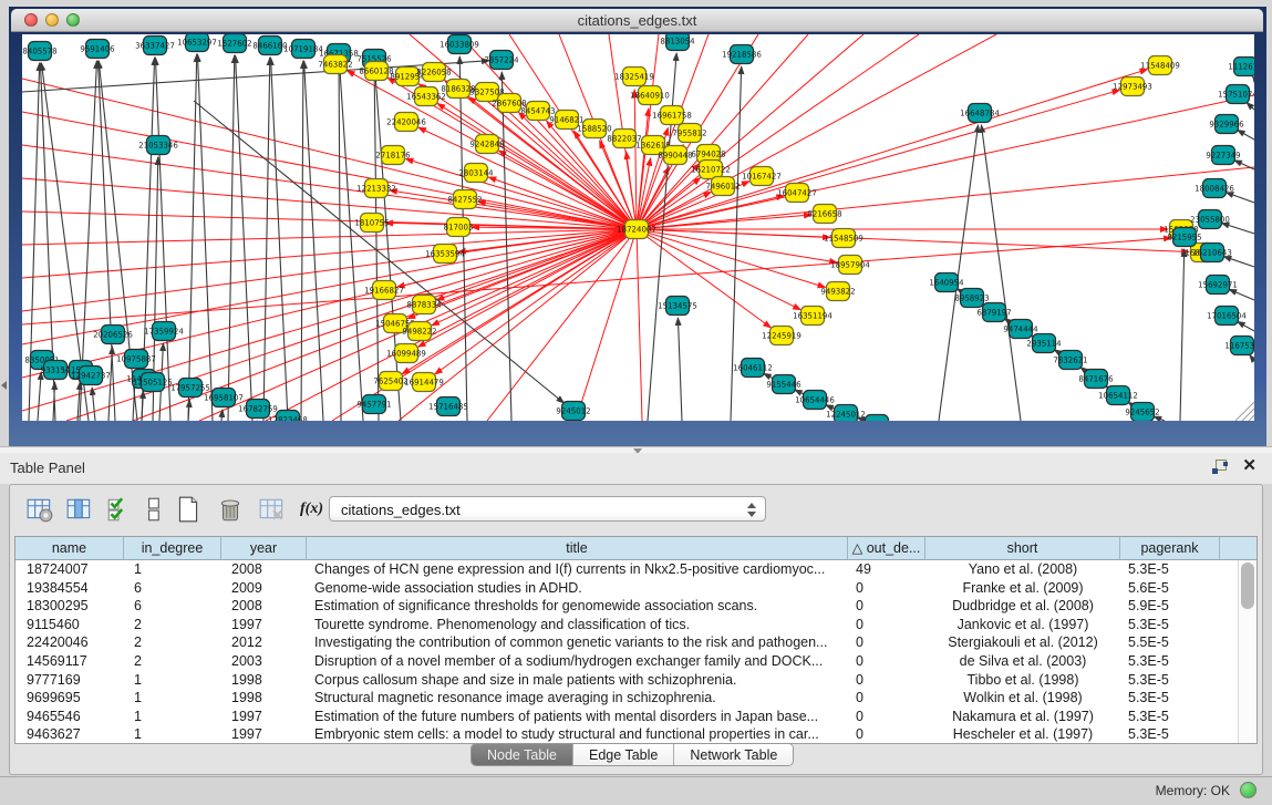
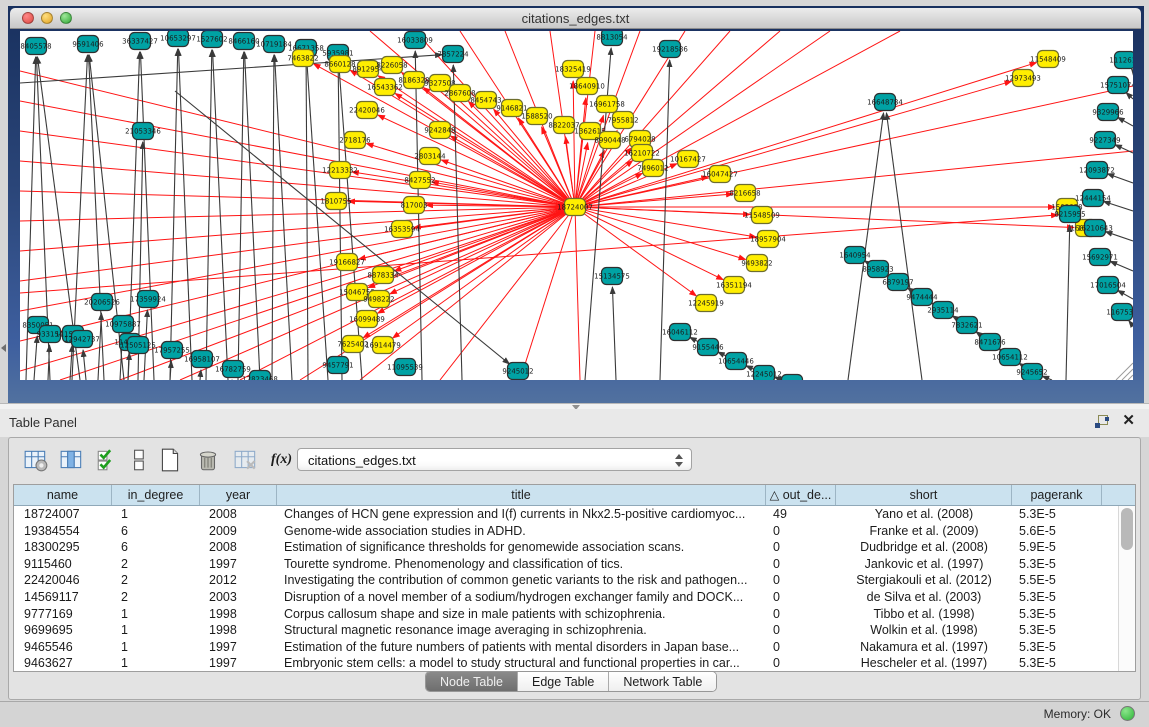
  citations_edges.txt
  8405578
  9591406
  36337427
  10653297
  1527602
  8466160
  10719184
  16671358
- 7515526
+ 5935981
  16033809
  7857224
  8813054
  19218586
  7463822
  8660128
  891295
  16543362
  22420046
  2718176
  12213332
  1810755
  8226058
  8186328
  9327508
  2867608
  8454743
  9146821
  1588520
  8822037
  136261
  9242848
  2803144
  8427552
  817003
  16353594
  19166827
  8878334
  1504675
  9498222
  16099489
  7625402
  16914479
  8990448
  6794028
  16210722
  7955812
  16961758
  18640910
  18325419
  7496012
  10167427
  16047427
  8216658
  11548509
  18957904
  9493822
  16351194
  12245919
  11548409
  12973493
  933154
  12942737
  20206526
  10975887
  12505125
  17359924
  17957255
  16958107
  16782759
  12823468
  21053346
  9457791
- 15716485
+ 11095539
  15134575
  9245012
  16046112
  9155446
  10654446
  12245012
  16648784
  1640954
  8958923
  6879197
  9474444
  2935114
  7832621
  8471676
  10654112
  9245652
  11126
  1575107
  9329966
  9227349
- 18008426
+ 12093872
- 23055800
+ 12444154
  8215955
  16210643
  15692971
  17016504
  116753
  18724007
  Table Panel
  ✕
  citations_edges.txt
  f(x)
  name
  in_degree
  year
  title
  △ out_de...
  short
  pagerank
  18724007
  1
  2008
  Changes of HCN gene expression and I(f) currents in Nkx2.5-positive cardiomyoc...
  49
  Yano et al. (2008)
  5.3E-5
  19384554
  6
  2009
  Genome-wide association studies in ADHD.
  0
  Franke et al. (2009)
  5.6E-5
  18300295
  6
  2008
  Estimation of significance thresholds for genomewide association scans.
  0
  Dudbridge et al. (2008)
  5.9E-5
  9115460
  2
  1997
  Tourette syndrome. Phenomenology and classification of tics.
  0
  Jankovic et al. (1997)
  5.3E-5
  22420046
  2
  2012
  Investigating the contribution of common genetic variants to the risk and pathogen...
  0
  Stergiakouli et al. (2012)
  5.5E-5
  14569117
  2
  2003
  Disruption of a novel member of a sodium/hydrogen exchanger family and DOCK...
  0
  de Silva et al. (2003)
  5.3E-5
  9777169
  1
  1998
  Corpus callosum shape and size in male patients with schizophrenia.
  0
  Tibbo et al. (1998)
  5.3E-5
  9699695
  1
  1998
  Structural magnetic resonance image averaging in schizophrenia.
  0
  Wolkin et al. (1998)
  5.3E-5
  9465546
  1
  1997
  Estimation of the future numbers of patients with mental disorders in Japan base...
  0
  Nakamura et al. (1997)
  5.3E-5
  9463627
  1
  1997
  Embryonic stem cells: a model to study structural and functional properties in car...
  0
  Hescheler et al. (1997)
  5.3E-5
  Node Table
  Edge Table
  Network Table
  Memory: OK
